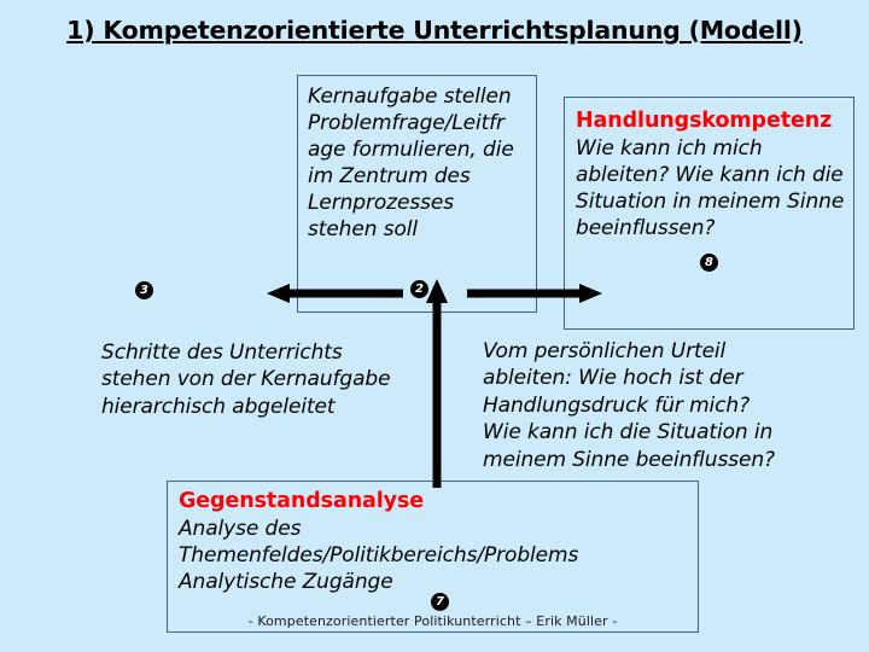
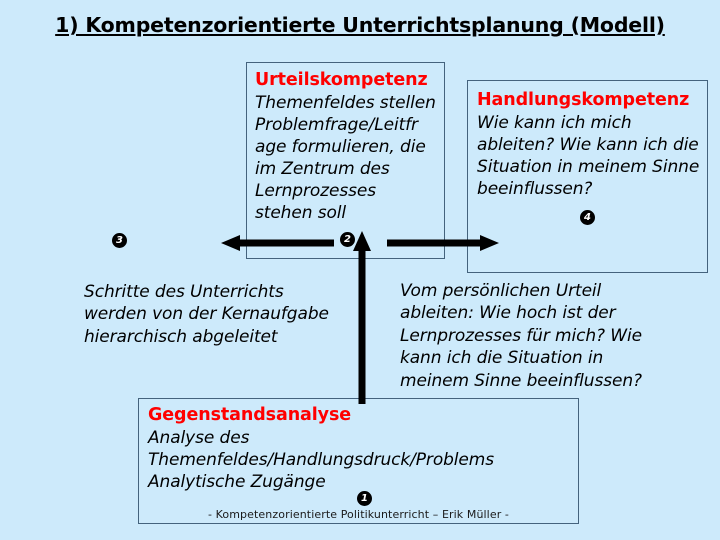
  1) Kompetenzorientierte Unterrichtsplanung (Modell)
  3
+ Urteilskompetenz
- Kernaufgabe stellen Problemfrage/Leitfr age formulieren, die im Zentrum des Lernprozesses stehen soll
+ Themenfeldes stellen Problemfrage/Leitfr age formulieren, die im Zentrum des Lernprozesses stehen soll
  Handlungskompetenz
  Wie kann ich mich ableiten? Wie kann ich die Situation in meinem Sinne beeinflussen?
- 8
+ 4
- Schritte des Unterrichts stehen von der Kernaufgabe hierarchisch abgeleitet
+ Schritte des Unterrichts werden von der Kernaufgabe hierarchisch abgeleitet
- Vom persönlichen Urteil ableiten: Wie hoch ist der Handlungsdruck für mich? Wie kann ich die Situation in meinem Sinne beeinflussen?
+ Vom persönlichen Urteil ableiten: Wie hoch ist der Lernprozesses für mich? Wie kann ich die Situation in meinem Sinne beeinflussen?
  Gegenstandsanalyse
- Analyse des Themenfeldes/Politikbereichs/Problems Analytische Zugänge
+ Analyse des Themenfeldes/Handlungsdruck/Problems Analytische Zugänge
- - Kompetenzorientierter Politikunterricht – Erik Müller -
+ - Kompetenzorientierte Politikunterricht – Erik Müller -
  2
- 7
+ 1
